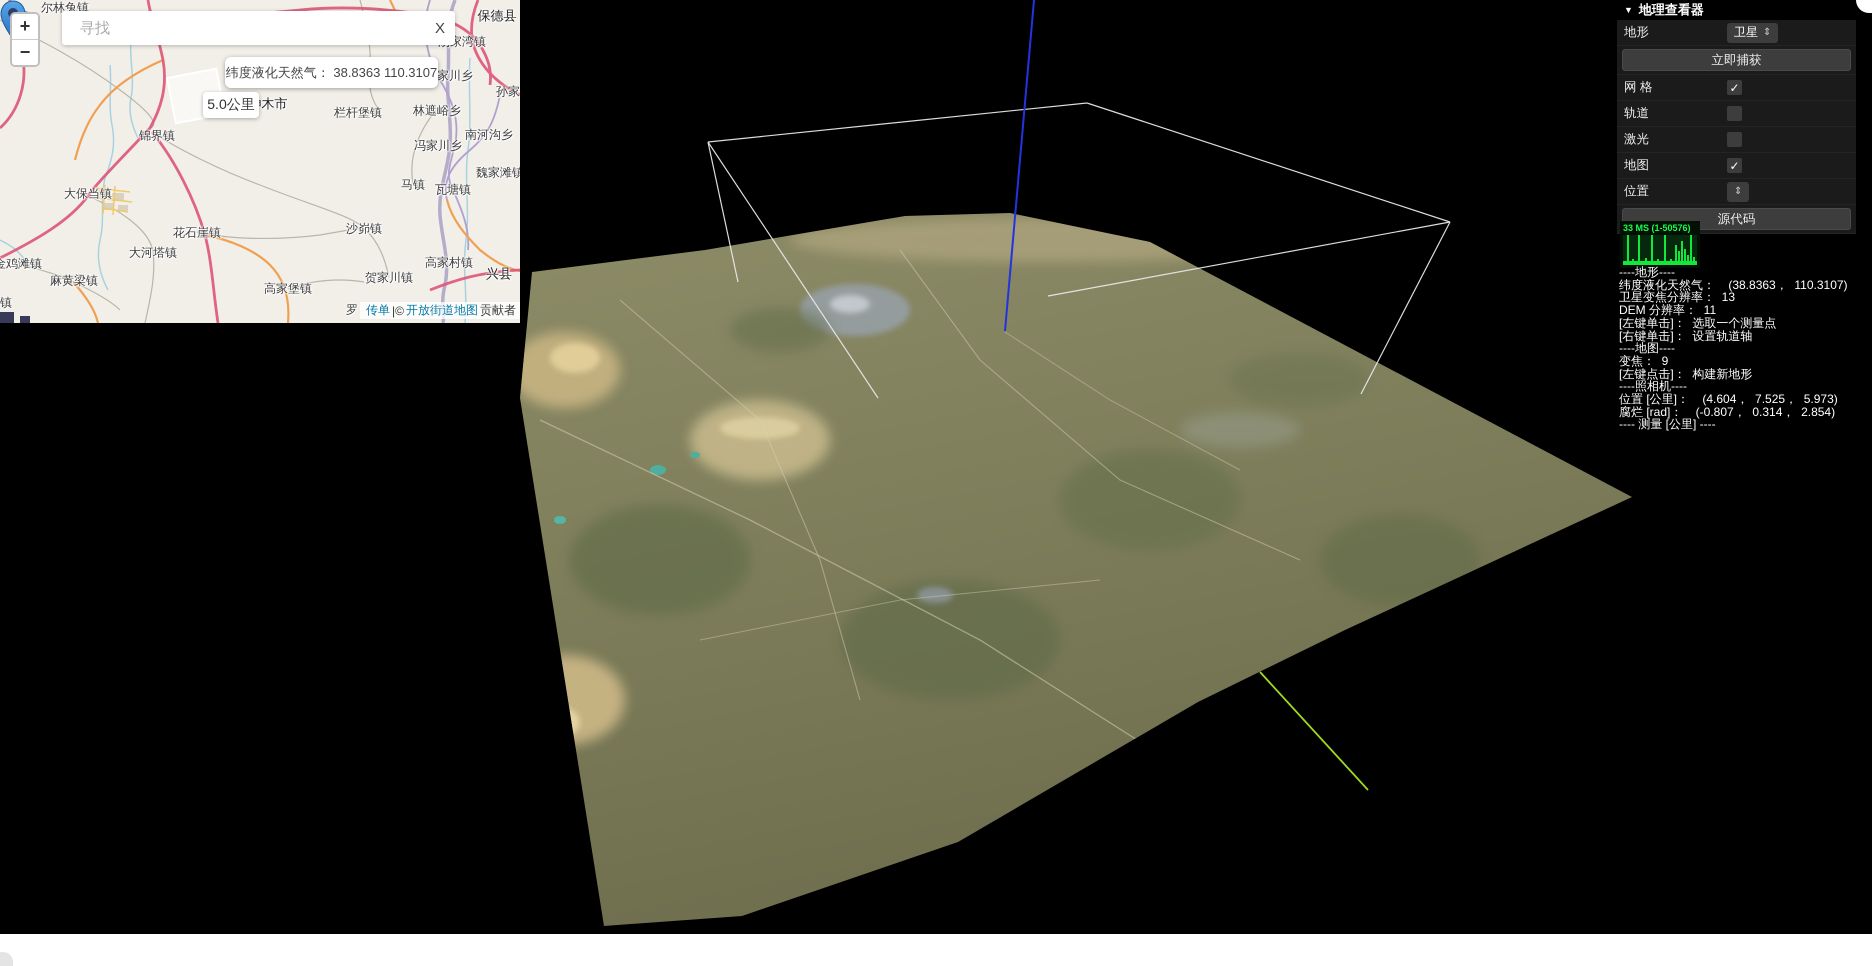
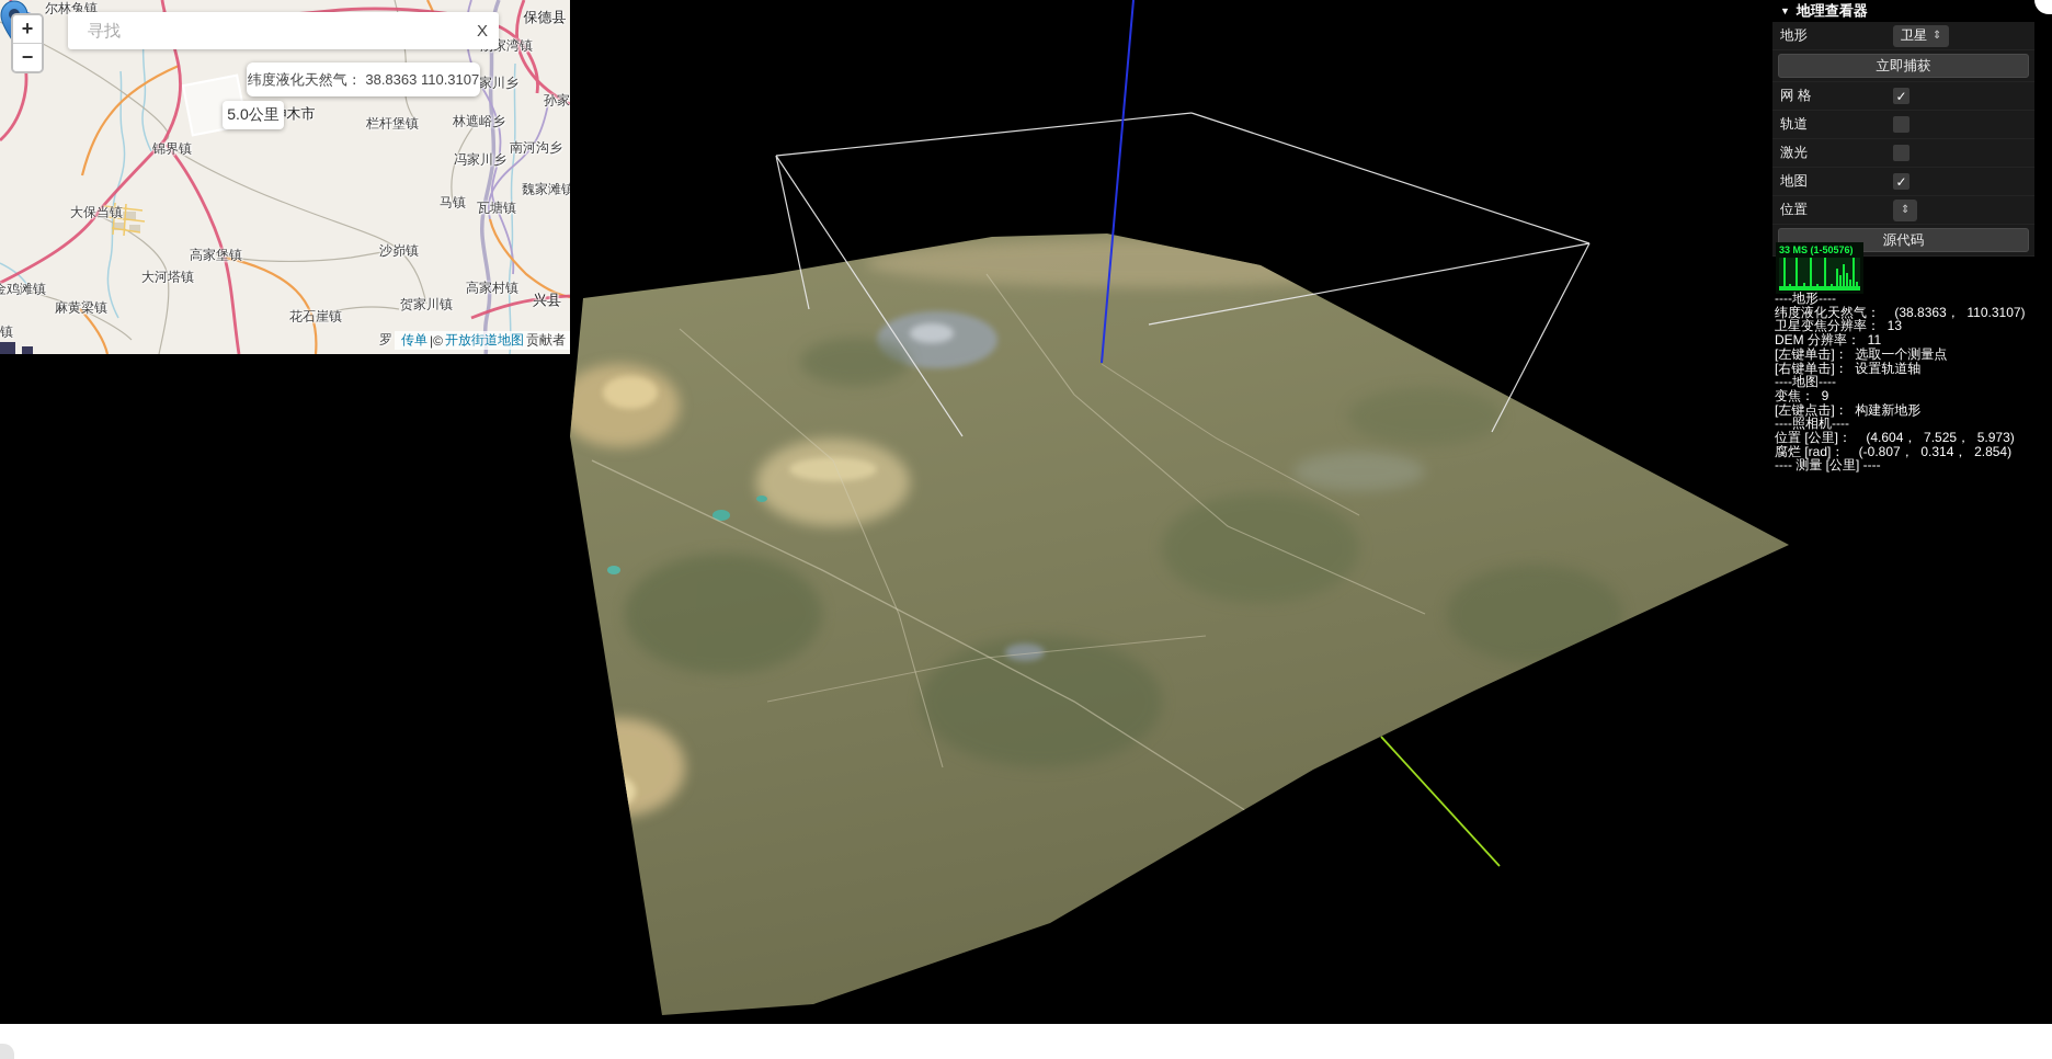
  尔林兔镇
  保德县
  家湾镇
  家川乡
  栏杆堡镇
  林遮峪乡
  南河沟乡
  锦界镇
  冯家川乡
  魏家滩镇
  马镇
  瓦塘镇
  大保当镇
  沙峁镇
- 花石崖镇
+ 高家堡镇
  大河塔镇
  金鸡滩镇
  麻黄梁镇
  高家村镇
  兴县
  贺家川镇
- 高家堡镇
+ 花石崖镇
  镇
  罗
  纬度液化天然气： 38.8363 110.3107
  5.0公里
  +
  −
  寻找
  X
  传单
  |©
  开放街道地图
  贡献者
  ▼
  地理查看器
  地形
  卫星
  ⇕
  立即捕获
  网 格
  ✓
  轨道
  激光
  地图
  ✓
  位置
  ⇕
  源代码
  33 MS (1-50576)
  ----地形----
  纬度液化天然气： (38.8363， 110.3107)
  卫星变焦分辨率： 13
  DEM 分辨率： 11
  [左键单击]： 选取一个测量点
  [右键单击]： 设置轨道轴
  ----地图----
  变焦： 9
  [左键点击]： 构建新地形
  ----照相机----
  位置 [公里]： (4.604， 7.525， 5.973)
  腐烂 [rad]： (-0.807， 0.314， 2.854)
  ---- 测量 [公里] ----
